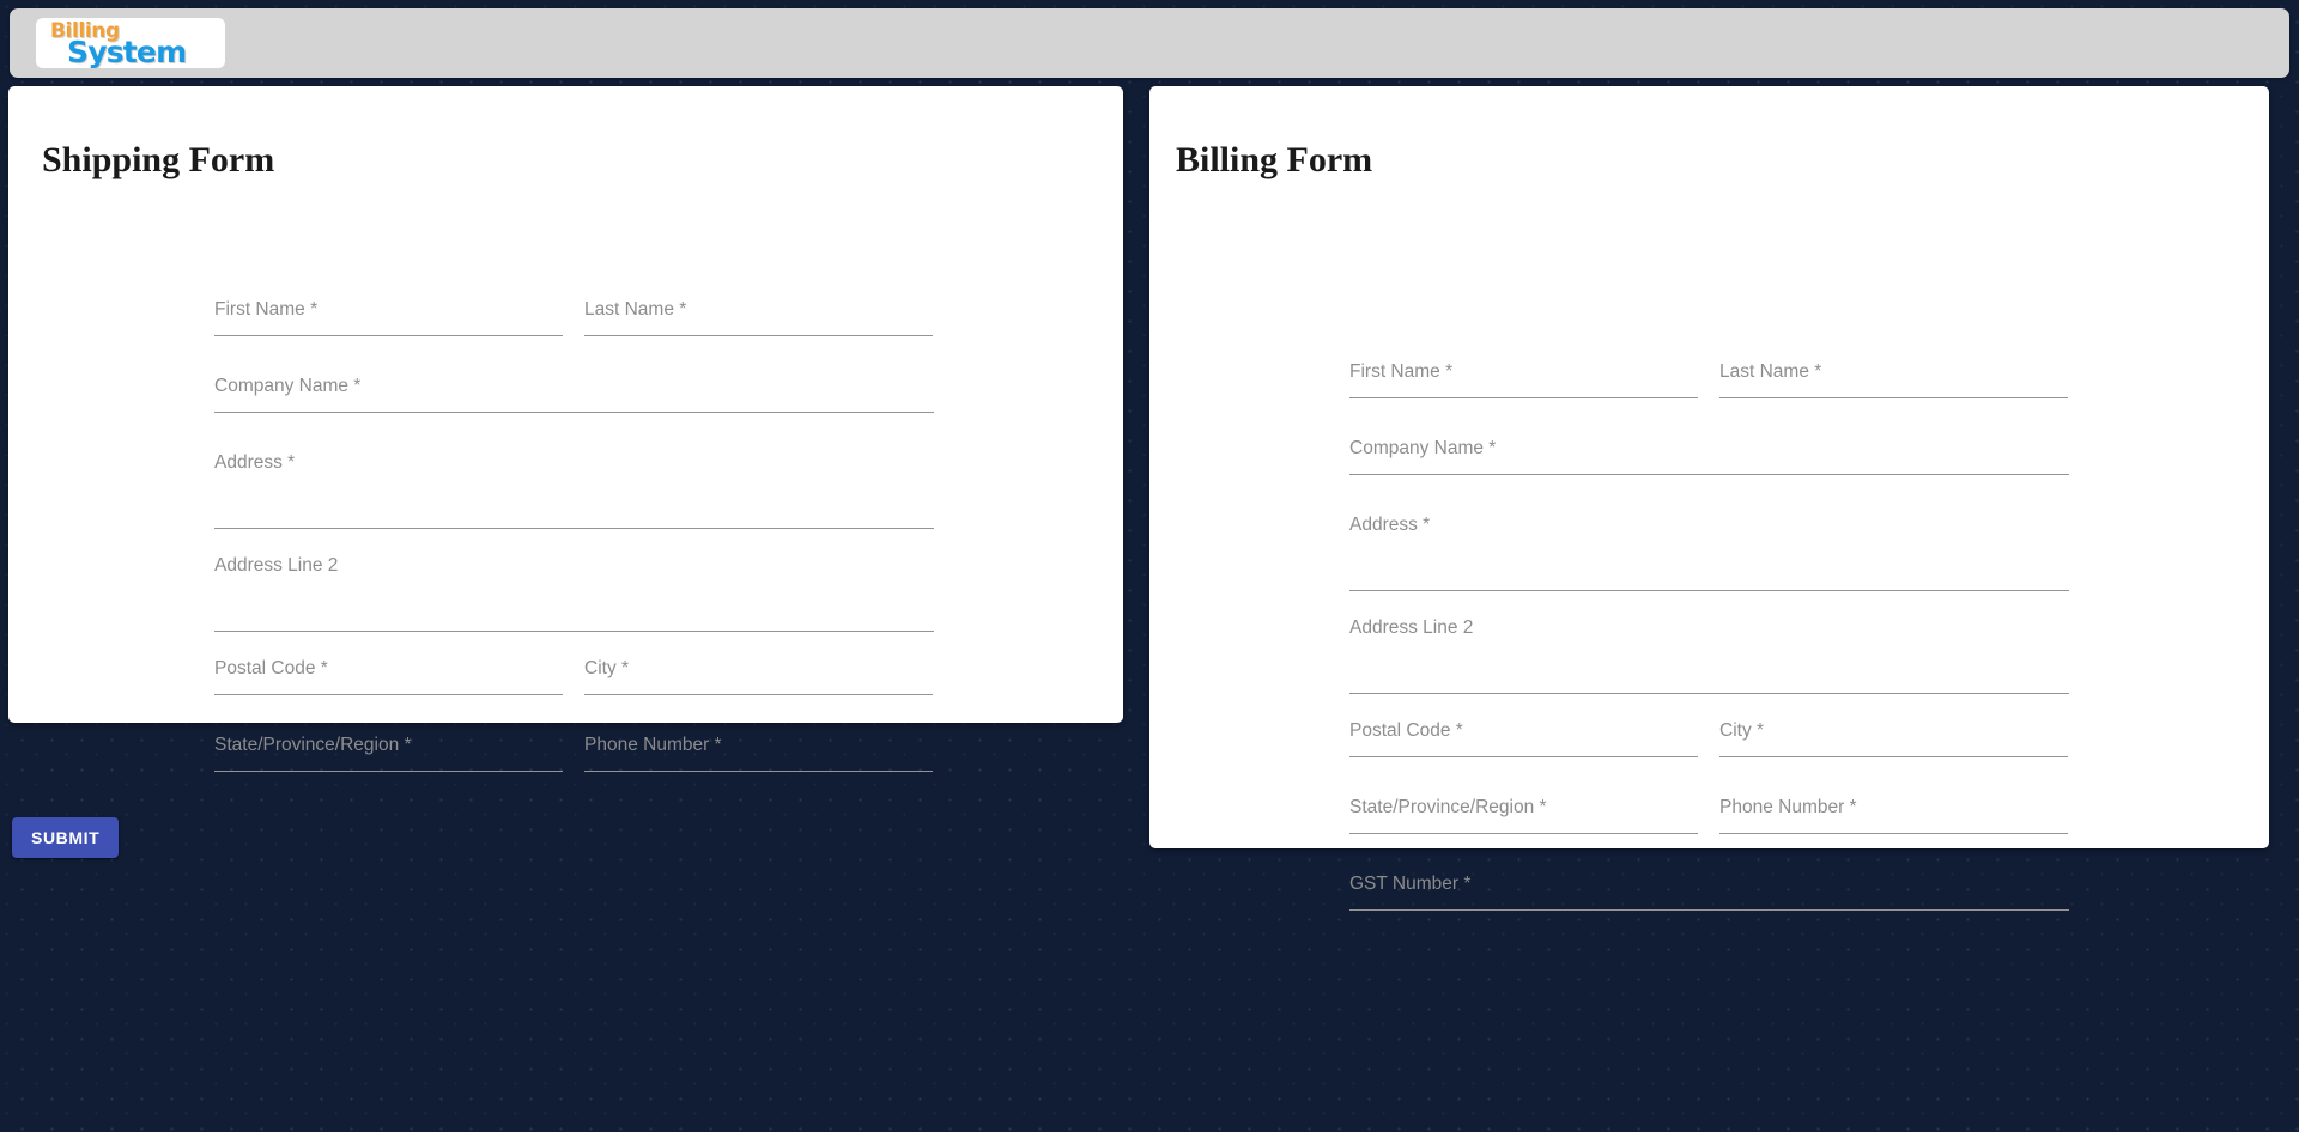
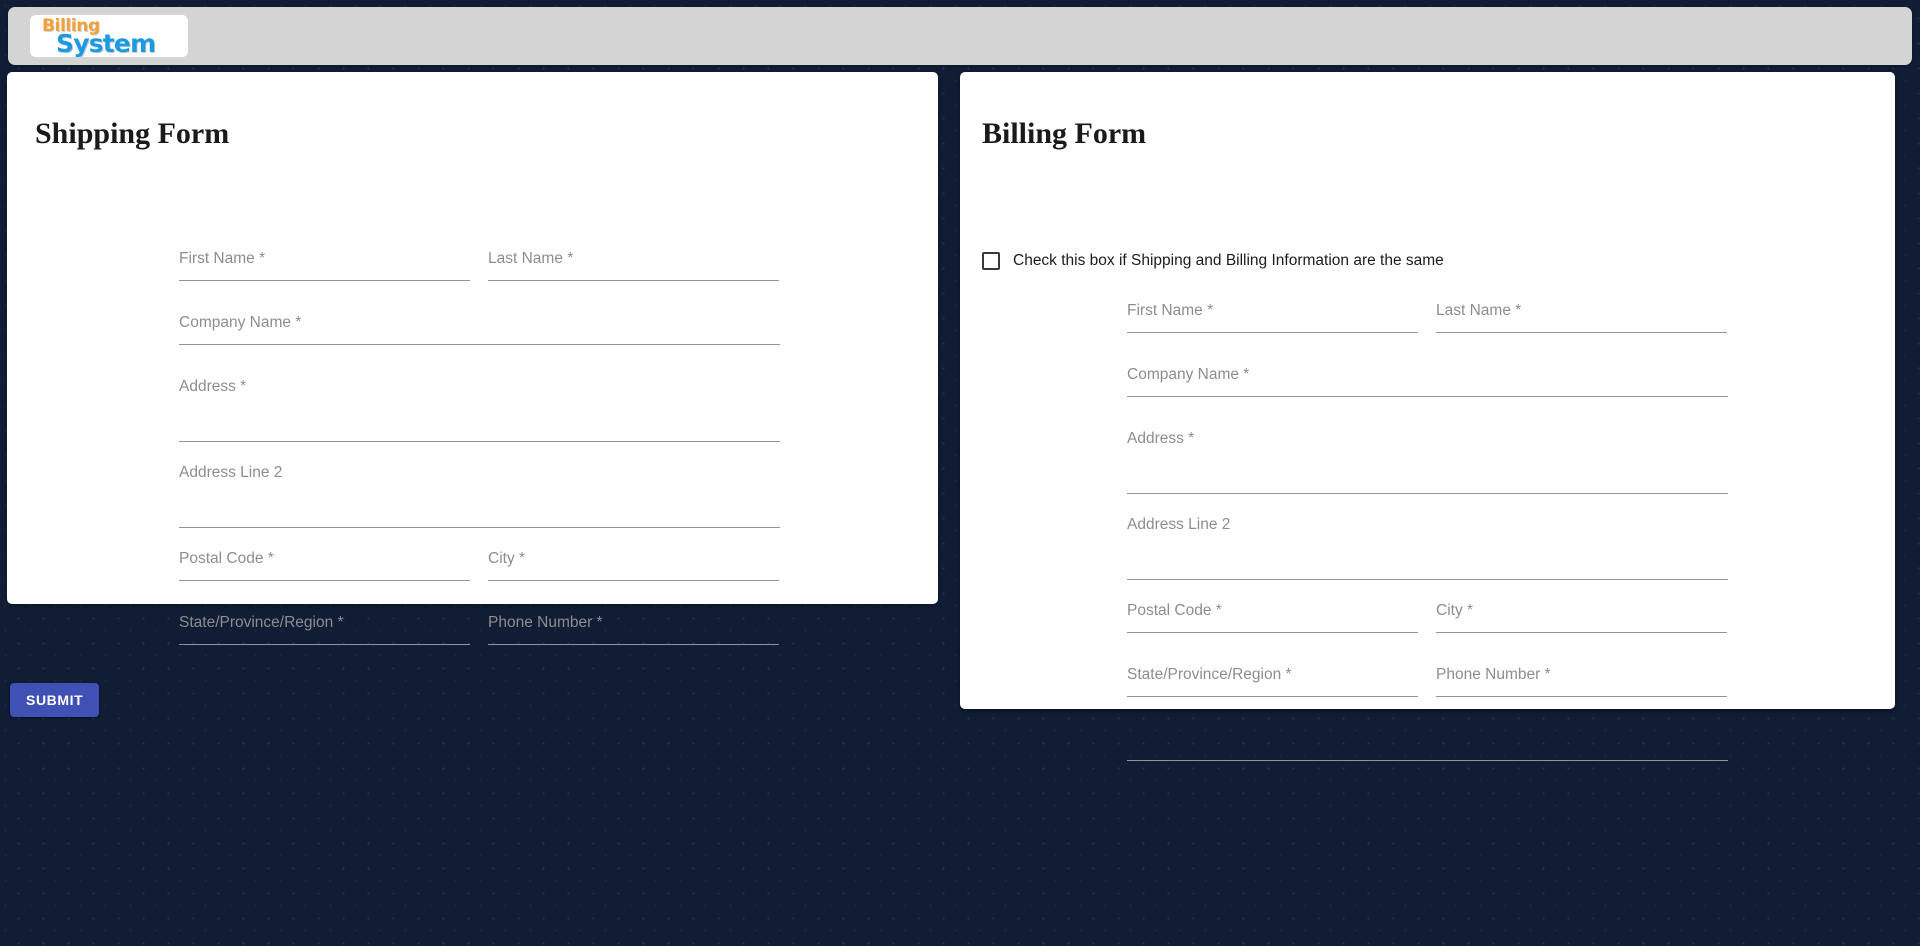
  Billing
  System
  Shipping Form
  First Name *
  Last Name *
  Company Name *
  Address *
  Address Line 2
  Postal Code *
  City *
  State/Province/Region *
  Phone Number *
  Billing Form
+ Check this box if Shipping and Billing Information are the same
  First Name *
  Last Name *
  Company Name *
  Address *
  Address Line 2
  Postal Code *
  City *
  State/Province/Region *
  Phone Number *
- GST Number *
  SUBMIT
